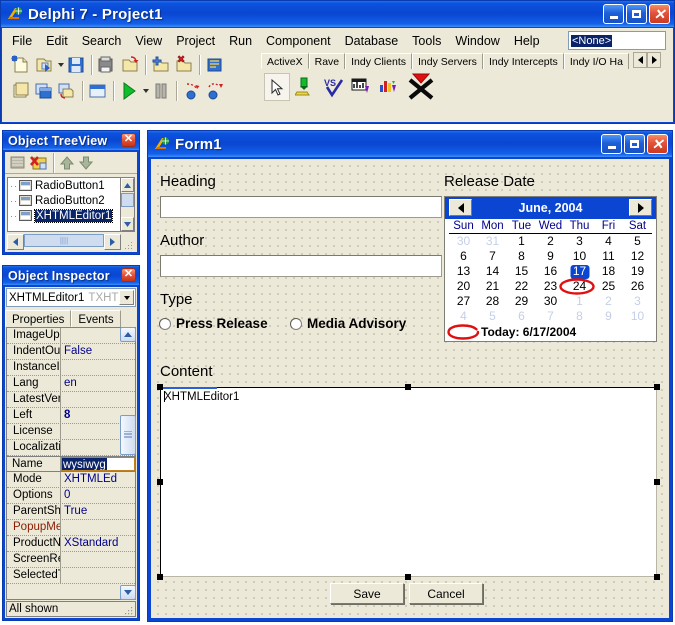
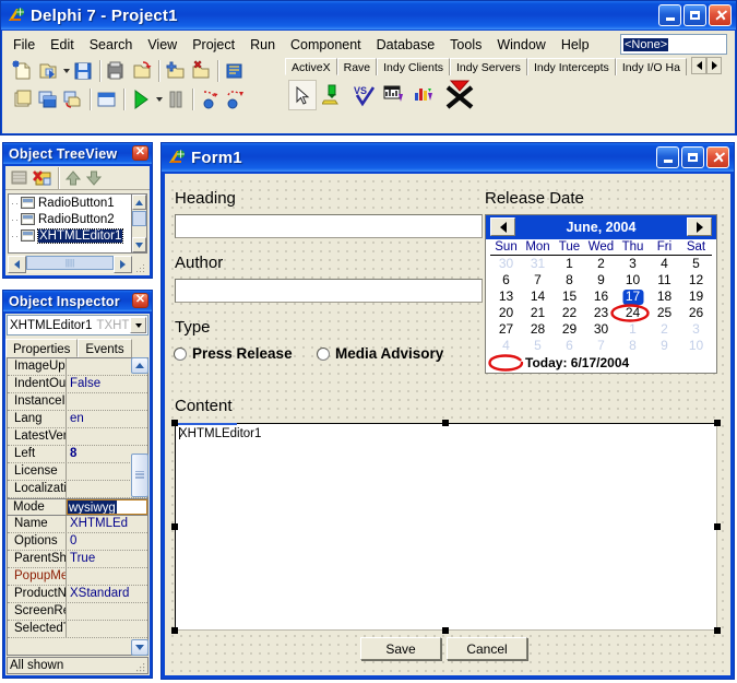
  Delphi 7 - Project1
  ✕
  File
  Edit
  Search
  View
  Project
  Run
  Component
  Database
  Tools
  Window
  Help
  <None>
  ActiveX
  Rave
  Indy Clients
  Indy Servers
  Indy Intercepts
  Indy I/O Ha
  VS
  Object TreeView
  ✕
  RadioButton1
  RadioButton2
  XHTMLEditor1
  ||||
  Object Inspector
  ✕
  XHTMLEditor1
  TXHT
  Properties
  Events
  ImageUpl
  IndentOu
  False
  InstanceI
  Lang
  en
  LatestVer
  Left
  8
  License
  Localizati
- Name
+ Mode
  wysiwyg
- Mode
+ Name
  XHTMLEd
  Options
  0
  ParentSh
  True
  PopupMe
  ProductN
  XStandard
  ScreenRe
  Selected
  All shown
  Form1
  ✕
  Heading
  Author
  Type
  Press Release
  Media Advisory
  Release Date
  June, 2004
  Sun
  Mon
  Tue
  Wed
  Thu
  Fri
  Sat
  30
  31
  1
  2
  3
  4
  5
  6
  7
  8
  9
  10
  11
  12
  13
  14
  15
  16
  17
  18
  19
  20
  21
  22
  23
  24
  25
  26
  27
  28
  29
  30
  1
  2
  3
  4
  5
  6
  7
  8
  9
  10
  Today: 6/17/2004
  Content
  XHTMLEditor1
  Save
  Cancel
